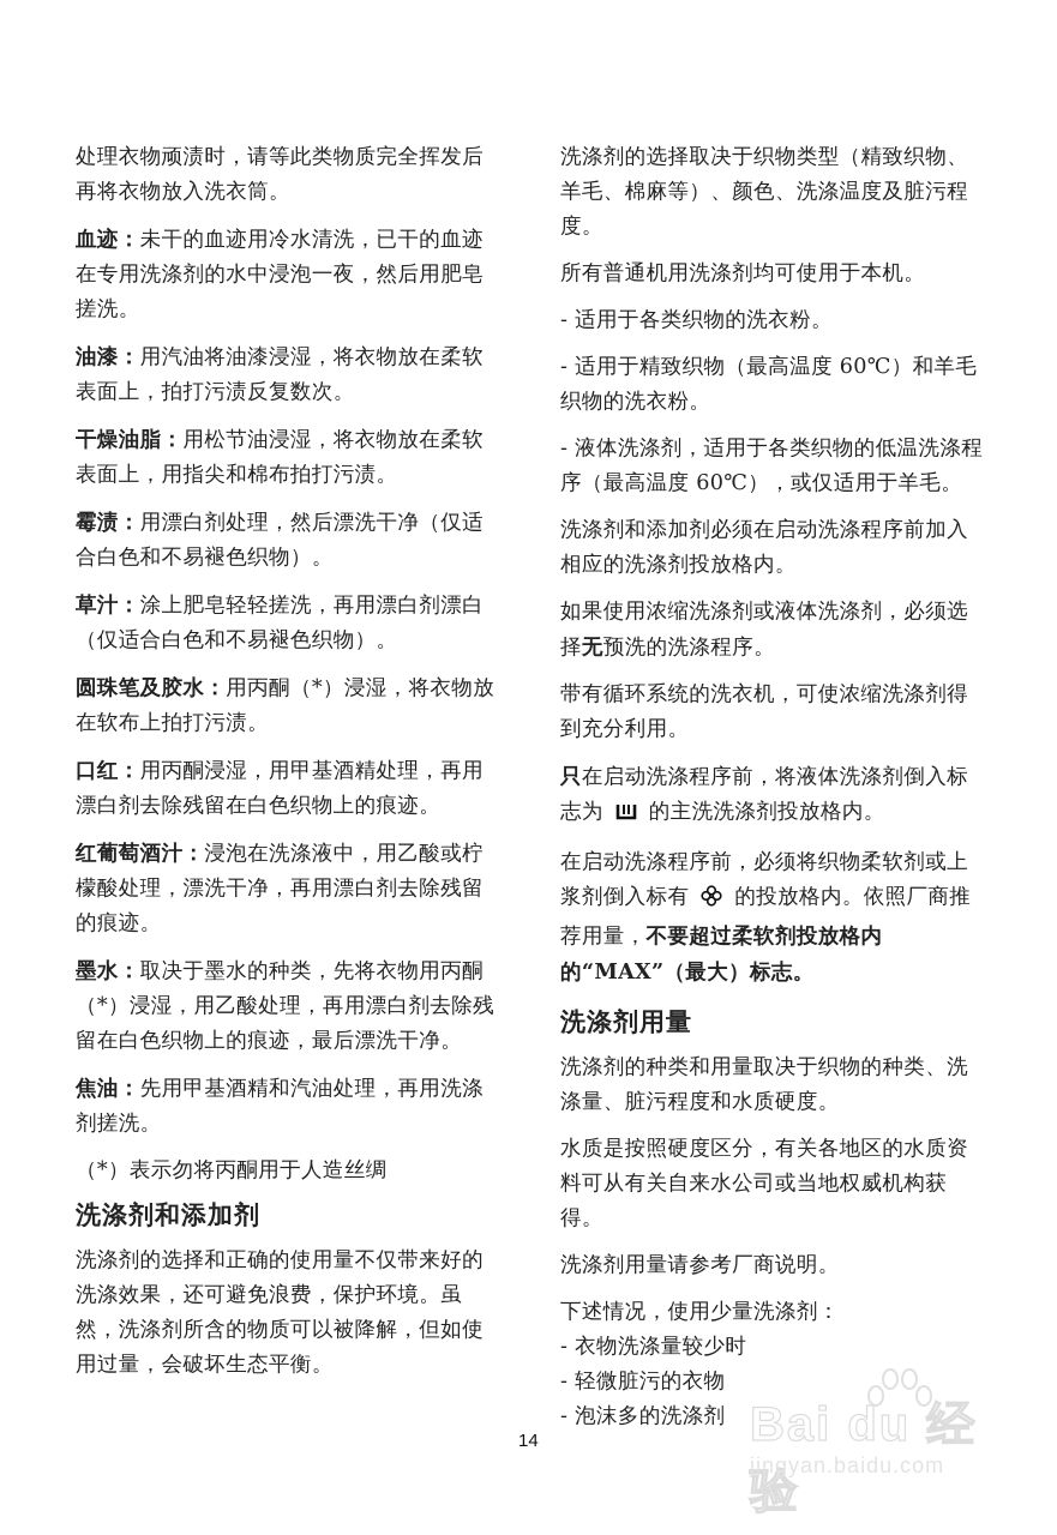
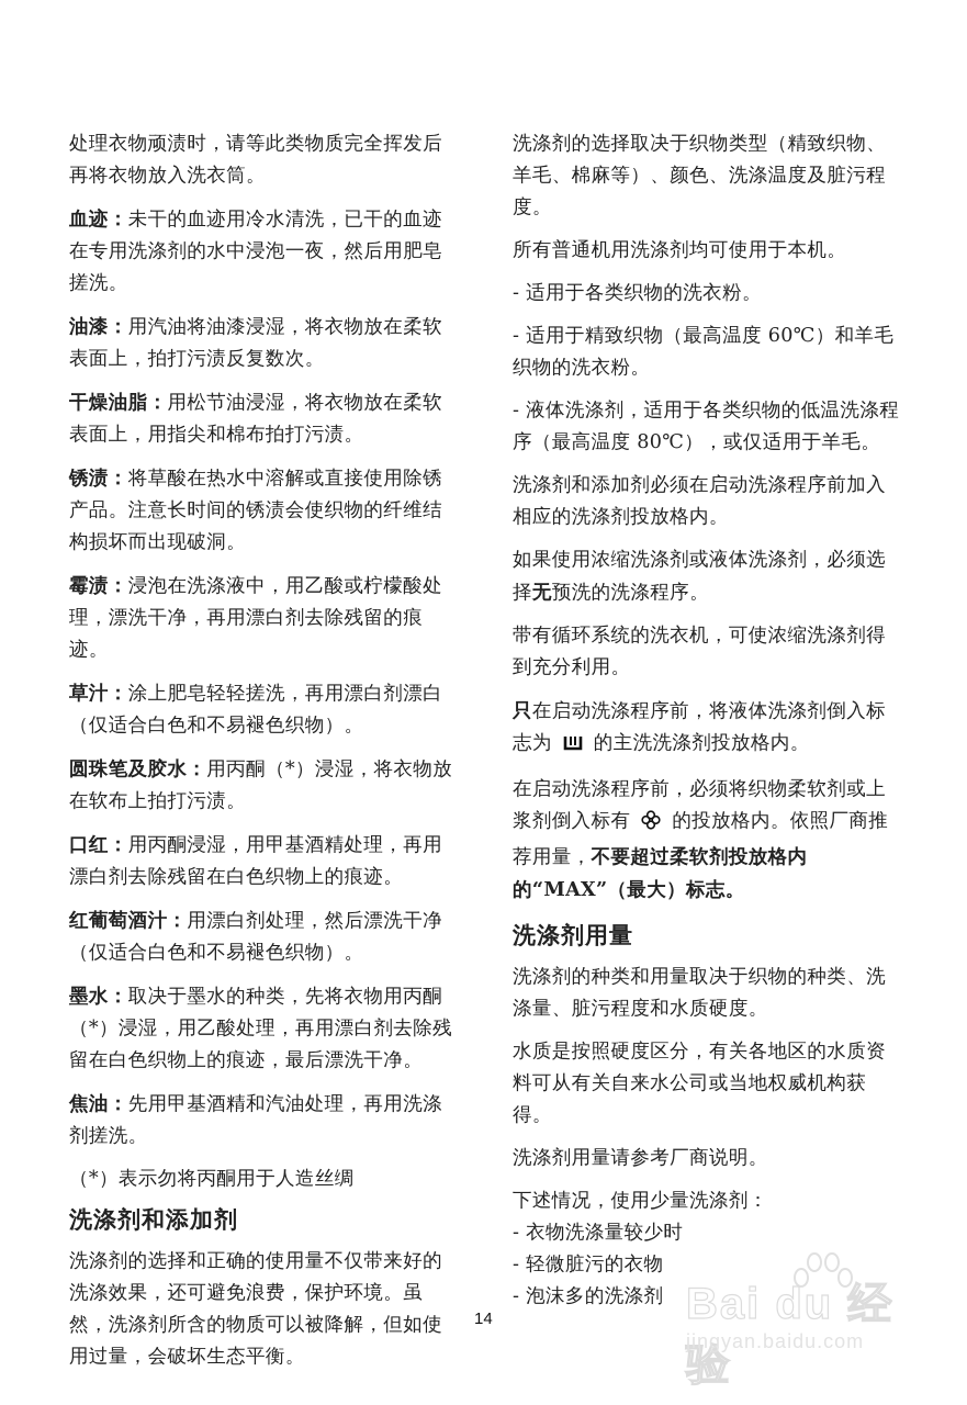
  处理衣物顽渍时，请等此类物质完全挥发后再将衣物放入洗衣筒。
  血迹：未干的血迹用冷水清洗，已干的血迹在专用洗涤剂的水中浸泡一夜，然后用肥皂搓洗。
  油漆：用汽油将油漆浸湿，将衣物放在柔软表面上，拍打污渍反复数次。
  干燥油脂：用松节油浸湿，将衣物放在柔软表面上，用指尖和棉布拍打污渍。
+ 锈渍：将草酸在热水中溶解或直接使用除锈产品。注意长时间的锈渍会使织物的纤维结构损坏而出现破洞。
- 霉渍：用漂白剂处理，然后漂洗干净（仅适合白色和不易褪色织物）。
+ 霉渍：浸泡在洗涤液中，用乙酸或柠檬酸处理，漂洗干净，再用漂白剂去除残留的痕迹。
  草汁：涂上肥皂轻轻搓洗，再用漂白剂漂白（仅适合白色和不易褪色织物）。
  圆珠笔及胶水：用丙酮（*）浸湿，将衣物放在软布上拍打污渍。
  口红：用丙酮浸湿，用甲基酒精处理，再用漂白剂去除残留在白色织物上的痕迹。
- 红葡萄酒汁：浸泡在洗涤液中，用乙酸或柠檬酸处理，漂洗干净，再用漂白剂去除残留的痕迹。
+ 红葡萄酒汁：用漂白剂处理，然后漂洗干净（仅适合白色和不易褪色织物）。
  墨水：取决于墨水的种类，先将衣物用丙酮（*）浸湿，用乙酸处理，再用漂白剂去除残留在白色织物上的痕迹，最后漂洗干净。
  焦油：先用甲基酒精和汽油处理，再用洗涤剂搓洗。
  （*）表示勿将丙酮用于人造丝绸
  洗涤剂和添加剂
  洗涤剂的选择和正确的使用量不仅带来好的洗涤效果，还可避免浪费，保护环境。虽然，洗涤剂所含的物质可以被降解，但如使用过量，会破坏生态平衡。
  洗涤剂的选择取决于织物类型（精致织物、羊毛、棉麻等）、颜色、洗涤温度及脏污程度。
  所有普通机用洗涤剂均可使用于本机。
  - 适用于各类织物的洗衣粉。
  - 适用于精致织物（最高温度 60℃）和羊毛织物的洗衣粉。
- - 液体洗涤剂，适用于各类织物的低温洗涤程序（最高温度 60℃），或仅适用于羊毛。
+ - 液体洗涤剂，适用于各类织物的低温洗涤程序（最高温度 80℃），或仅适用于羊毛。
  洗涤剂和添加剂必须在启动洗涤程序前加入相应的洗涤剂投放格内。
  如果使用浓缩洗涤剂或液体洗涤剂，必须选择无预洗的洗涤程序。
  带有循环系统的洗衣机，可使浓缩洗涤剂得到充分利用。
  只在启动洗涤程序前，将液体洗涤剂倒入标志为 的主洗洗涤剂投放格内。
  在启动洗涤程序前，必须将织物柔软剂或上浆剂倒入标有 的投放格内。依照厂商推荐用量，不要超过柔软剂投放格内的“MAX”（最大）标志。
  洗涤剂用量
  洗涤剂的种类和用量取决于织物的种类、洗涤量、脏污程度和水质硬度。
  水质是按照硬度区分，有关各地区的水质资料可从有关自来水公司或当地权威机构获得。
  洗涤剂用量请参考厂商说明。
  下述情况，使用少量洗涤剂：
  - 衣物洗涤量较少时
  - 轻微脏污的衣物
  - 泡沫多的洗涤剂
  14
  Bai du 经验
  jingyan.baidu.com
